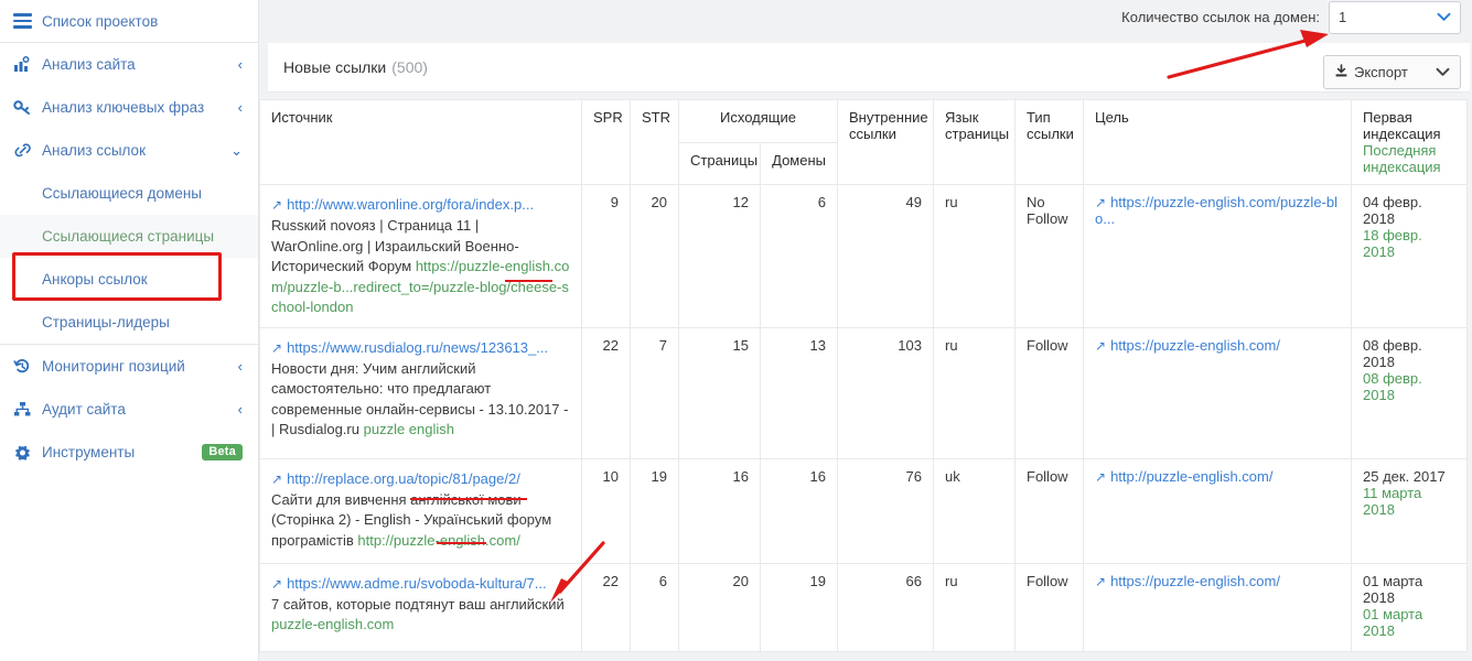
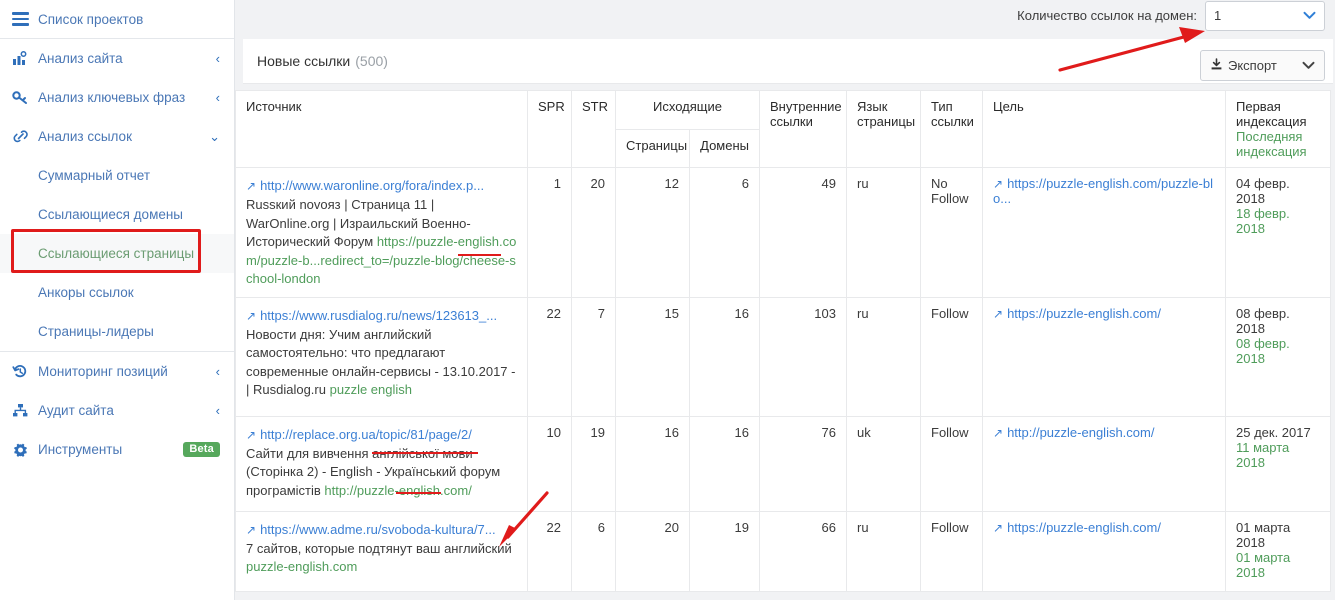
  Список проектов
  Анализ сайта
  ‹
  Анализ ключевых фраз
  ‹
  Анализ ссылок
  ⌄
+ Суммарный отчет
  Ссылающиеся домены
  Ссылающиеся страницы
  Анкоры ссылок
  Страницы-лидеры
  Мониторинг позиций
  ‹
  Аудит сайта
  ‹
  Инструменты
  Beta
  Количество ссылок на домен:
  1
  Новые ссылки
  (500)
  Экспорт
  Источник	SPR	STR	Исходящие	Внутренние ссылки	Язык страницы	Тип ссылки	Цель	Первая индексация Последняя индексация
  Страницы	Домены
- ↗ http://www.waronline.org/fora/index.p... Russкий novoяз | Страница 11 | WarOnline.org | Израильский Военно-Исторический Форум https://puzzle-english.com/puzzle-b...redirect_to=/puzzle-blog/cheese-school-london	9	20	12	6	49	ru	No Follow	↗ https://puzzle-english.com/puzzle-blo...	04 февр. 2018 18 февр. 2018
+ ↗ http://www.waronline.org/fora/index.p... Russкий novoяз | Страница 11 | WarOnline.org | Израильский Военно-Исторический Форум https://puzzle-english.com/puzzle-b...redirect_to=/puzzle-blog/cheese-school-london	1	20	12	6	49	ru	No Follow	↗ https://puzzle-english.com/puzzle-blo...	04 февр. 2018 18 февр. 2018
- ↗ https://www.rusdialog.ru/news/123613_... Новости дня: Учим английский самостоятельно: что предлагают современные онлайн-сервисы - 13.10.2017 - | Rusdialog.ru puzzle english	22	7	15	13	103	ru	Follow	↗ https://puzzle-english.com/	08 февр. 2018 08 февр. 2018
+ ↗ https://www.rusdialog.ru/news/123613_... Новости дня: Учим английский самостоятельно: что предлагают современные онлайн-сервисы - 13.10.2017 - | Rusdialog.ru puzzle english	22	7	15	16	103	ru	Follow	↗ https://puzzle-english.com/	08 февр. 2018 08 февр. 2018
  ↗ http://replace.org.ua/topic/81/page/2/ Сайти для вивчення (Сторінка 2) - English - Український форум програмістів http://puzzle-english.com/	10	19	16	16	76	uk	Follow	↗ http://puzzle-english.com/	25 дек. 2017 11 марта 2018
  ↗ https://www.adme.ru/svoboda-kultura/7... 7 сайтов, которые подтянут ваш английский puzzle-english.com	22	6	20	19	66	ru	Follow	↗ https://puzzle-english.com/	01 марта 2018 01 марта 2018
